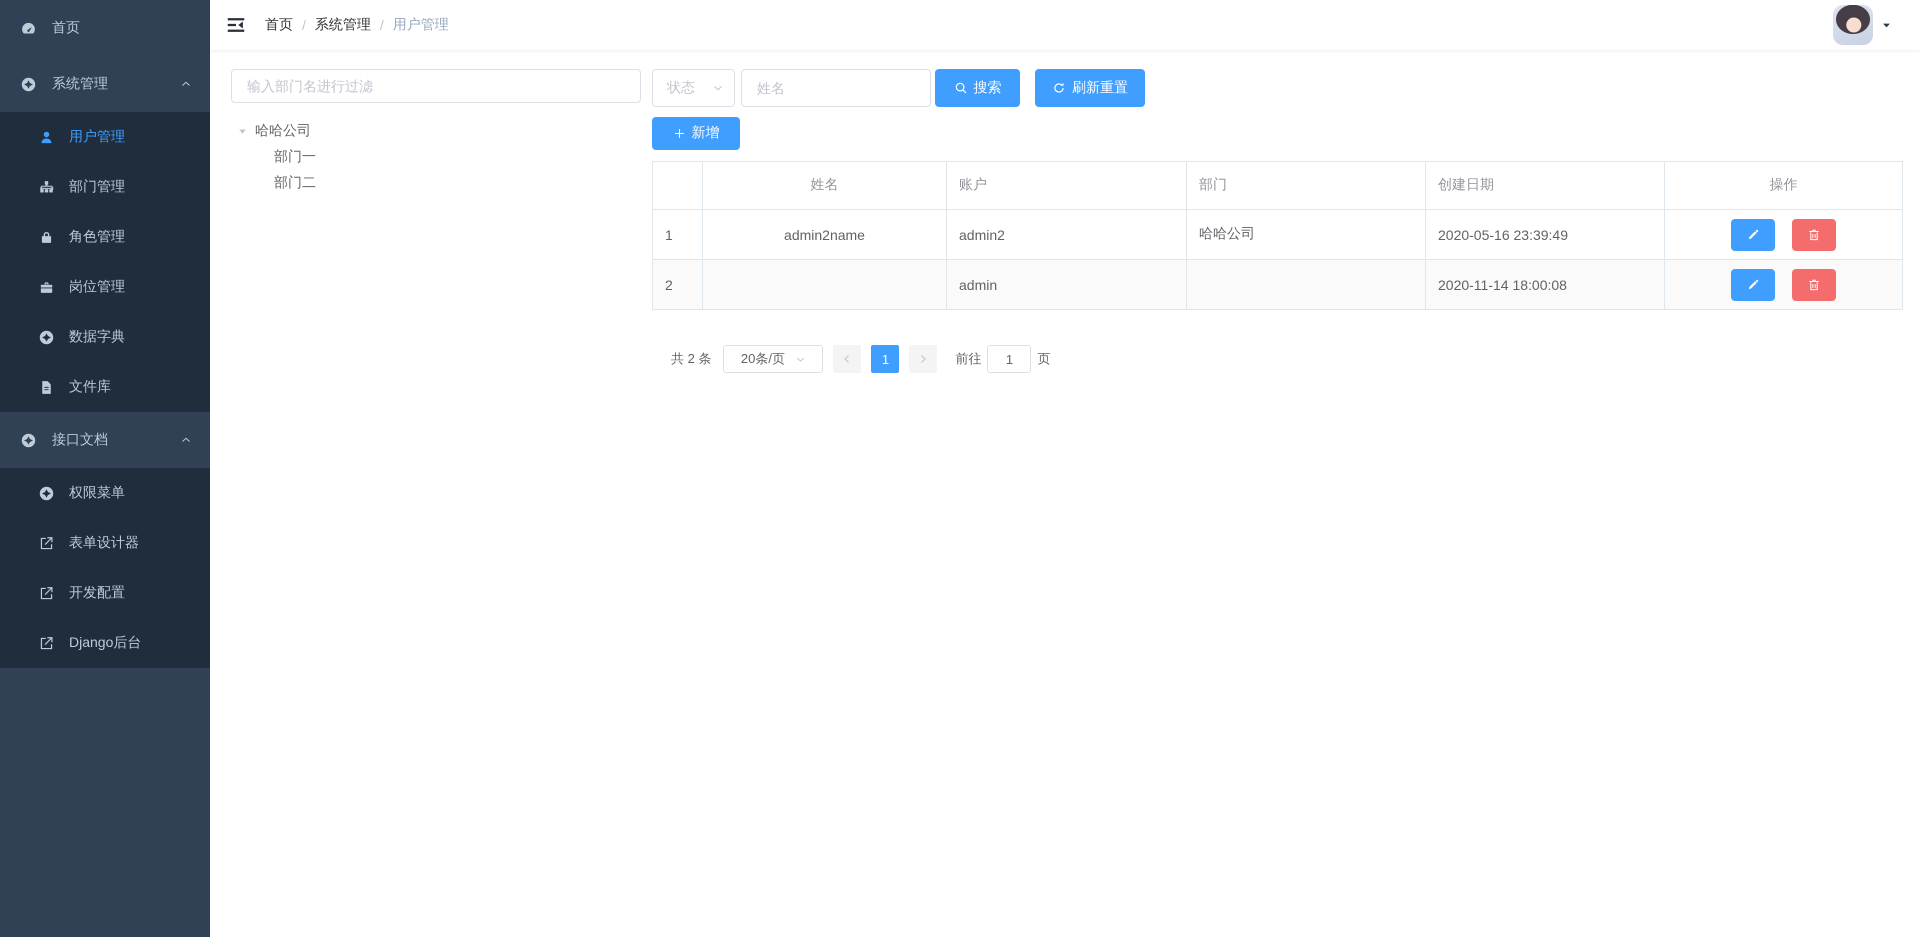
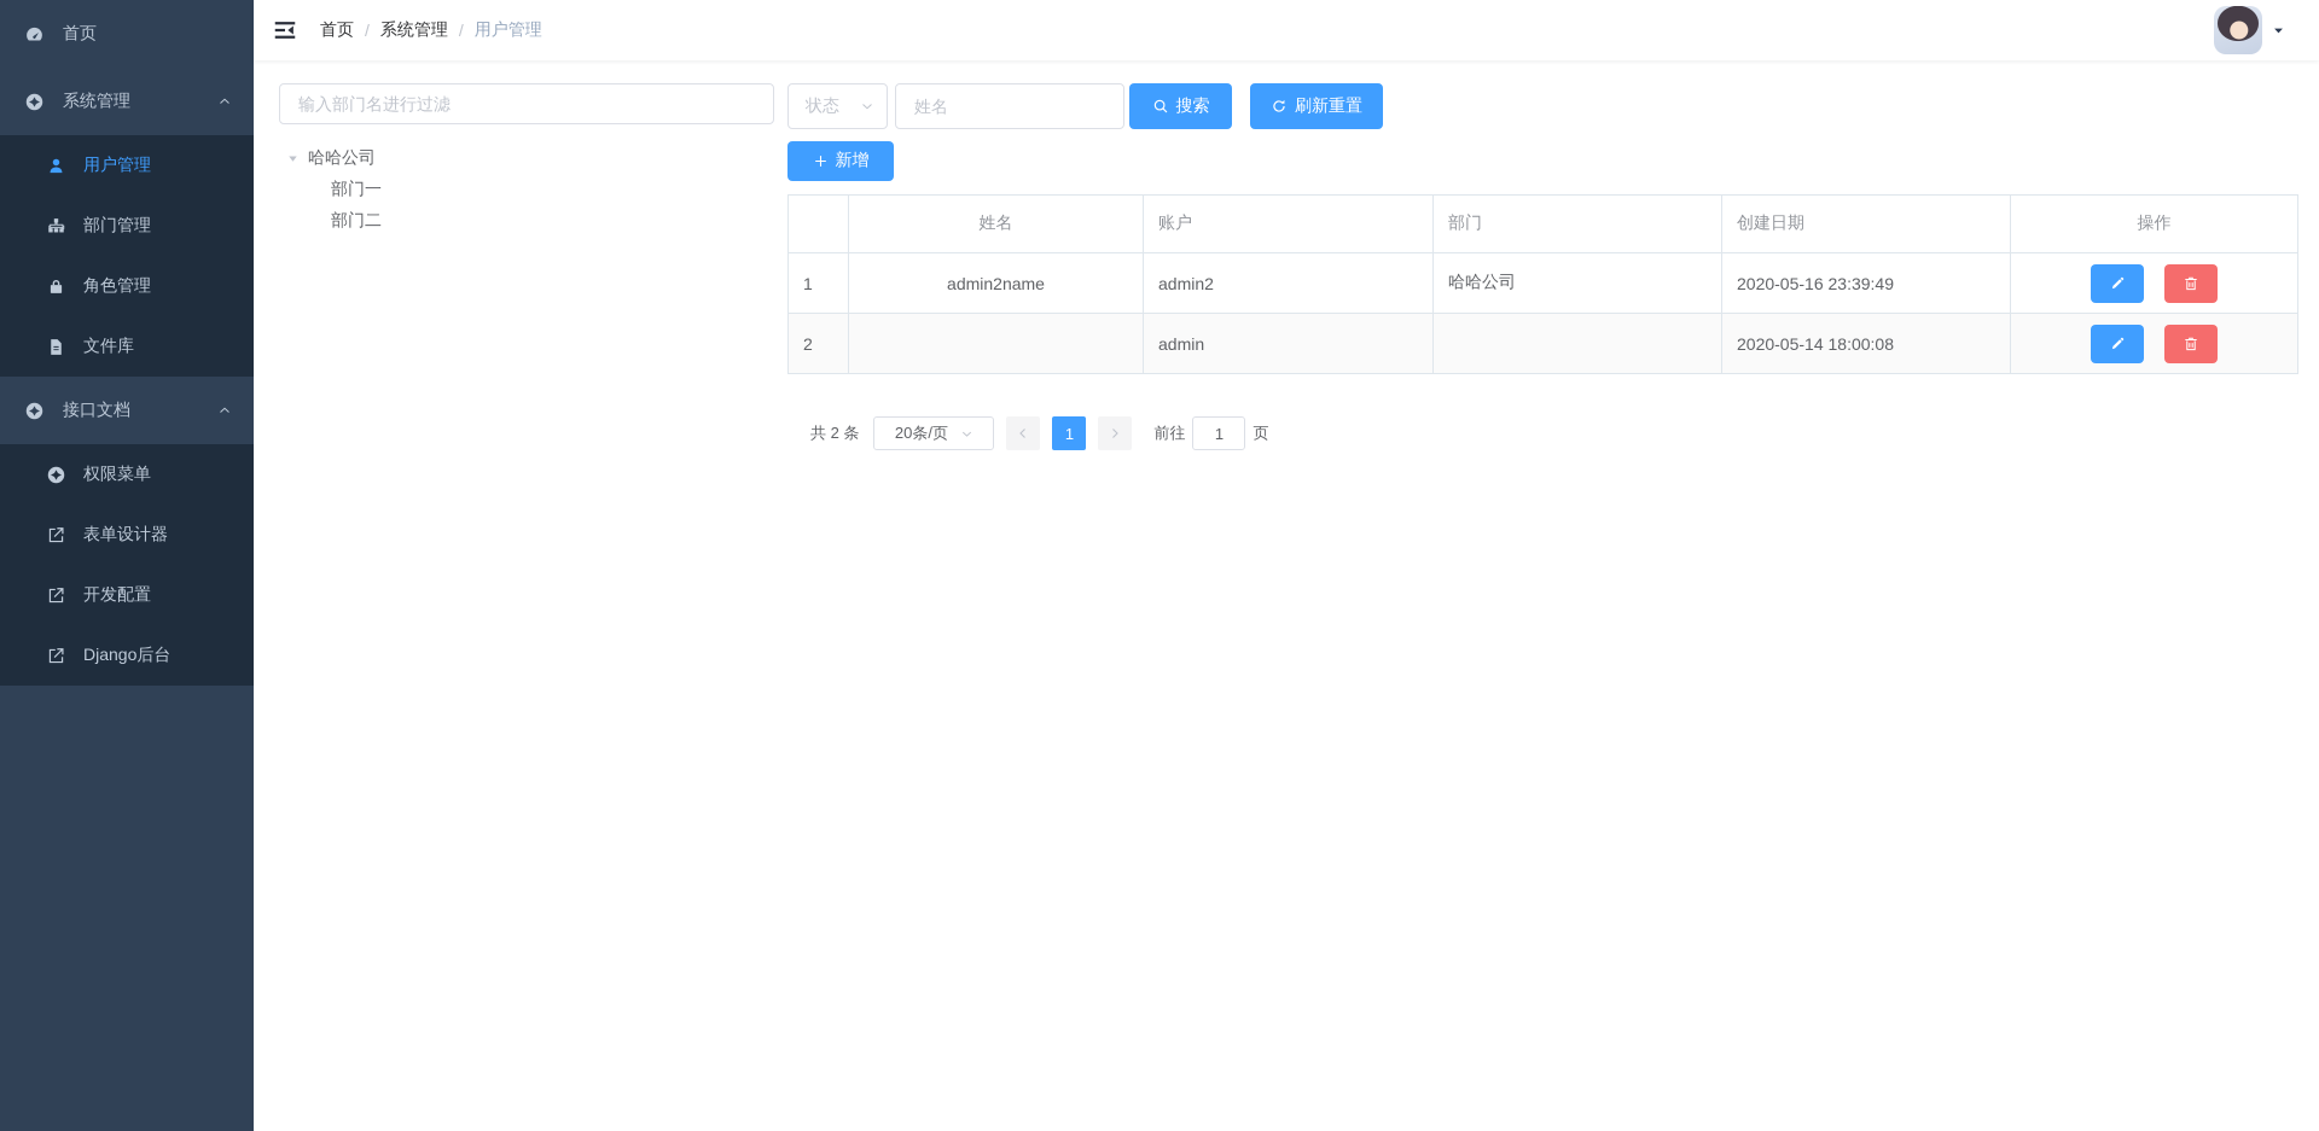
  首页
  系统管理
  用户管理
  部门管理
  角色管理
- 岗位管理
- 数据字典
  文件库
  接口文档
  权限菜单
  表单设计器
  开发配置
  Django后台
  首页
  /
  系统管理
  /
  用户管理
  输入部门名进行过滤
  哈哈公司
  部门一
  部门二
  状态
  姓名
  搜索
  刷新重置
  新增
  	姓名	账户	部门	创建日期	操作
  1	admin2name	admin2	哈哈公司	2020-05-16 23:39:49
- 2		admin		2020-11-14 18:00:08
+ 2		admin		2020-05-14 18:00:08
  共 2 条
  20条/页
  1
  前往
  1
  页
